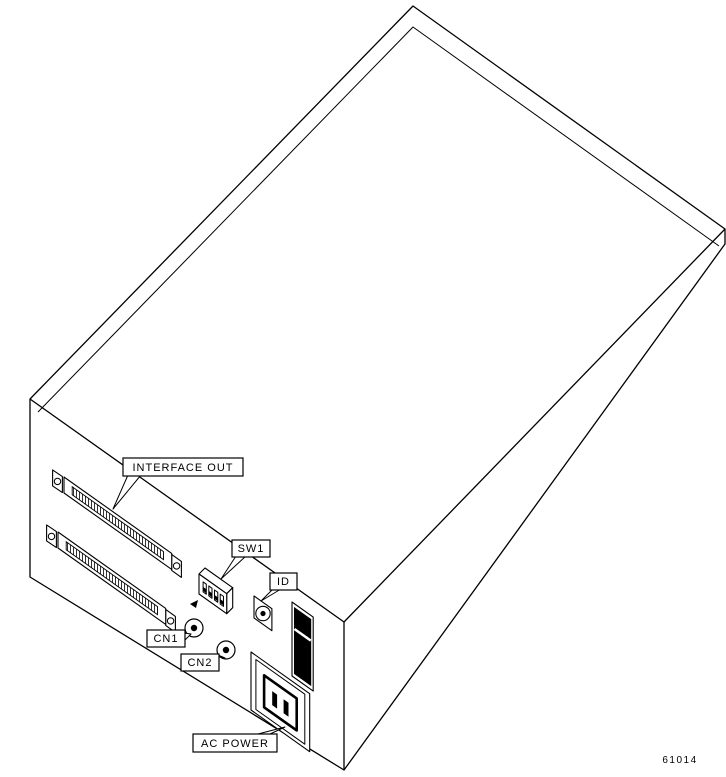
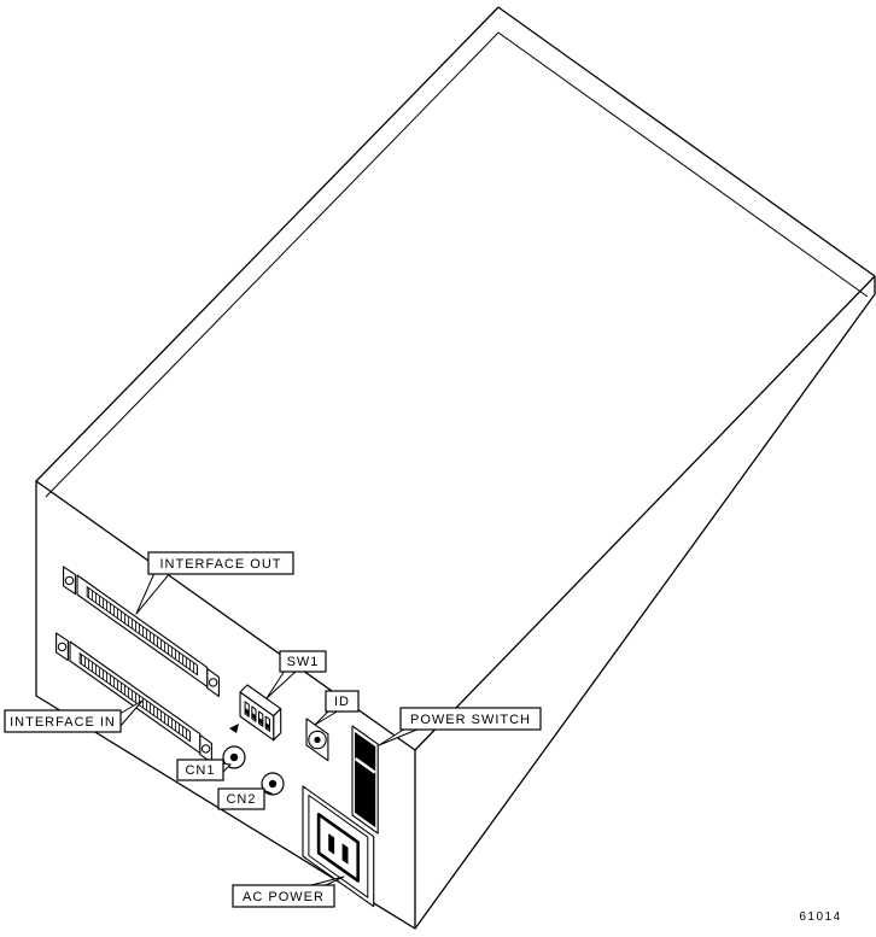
  INTERFACE OUT
  SW1
  ID
+ POWER SWITCH
+ INTERFACE IN
  CN1
  CN2
  AC POWER
  61014
